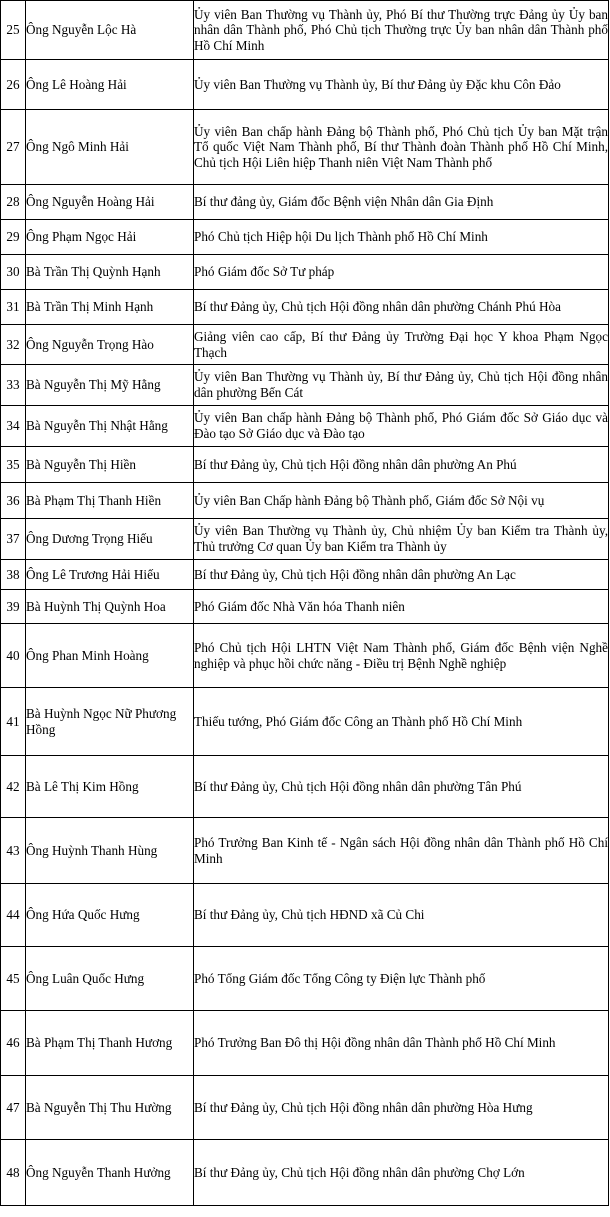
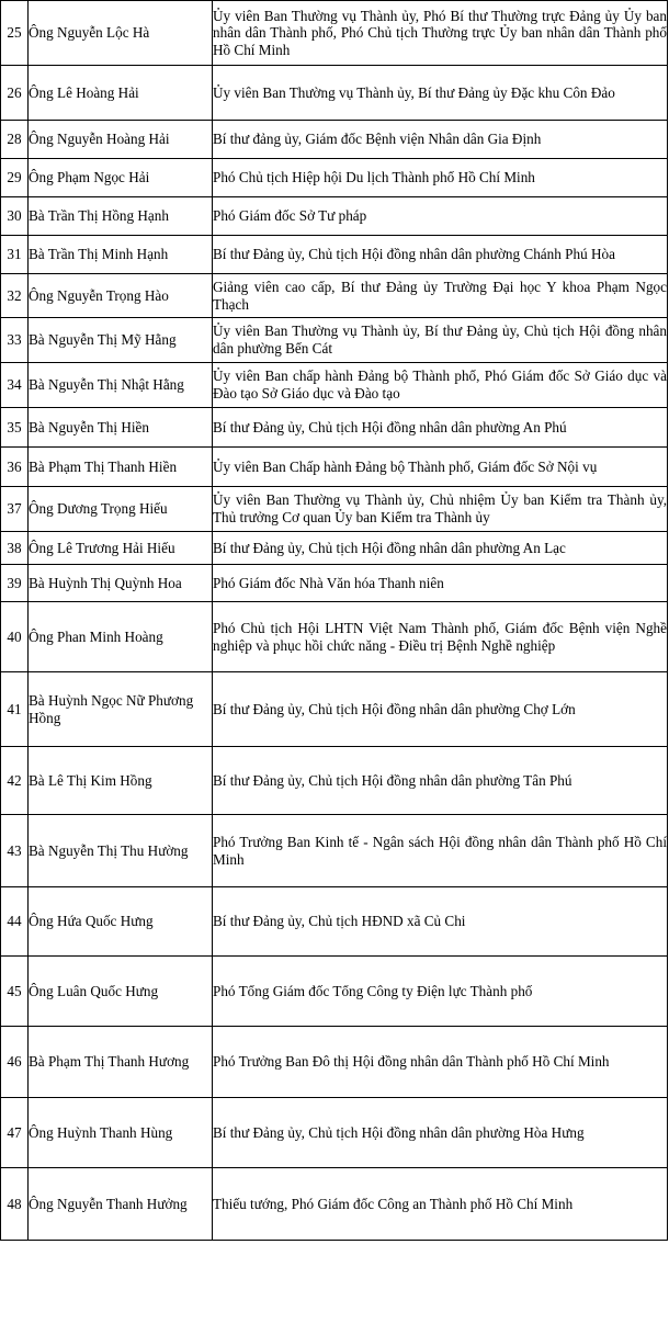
  25	Ông Nguyễn Lộc Hà	Ủy viên Ban Thường vụ Thành ủy, Phó Bí thư Thường trực Đảng ủy Ủy ban nhân dân Thành phố, Phó Chủ tịch Thường trực Ủy ban nhân dân Thành phố Hồ Chí Minh
  26	Ông Lê Hoàng Hải	Ủy viên Ban Thường vụ Thành ủy, Bí thư Đảng ủy Đặc khu Côn Đảo
- 27	Ông Ngô Minh Hải	Ủy viên Ban chấp hành Đảng bộ Thành phố, Phó Chủ tịch Ủy ban Mặt trận Tổ quốc Việt Nam Thành phố, Bí thư Thành đoàn Thành phố Hồ Chí Minh, Chủ tịch Hội Liên hiệp Thanh niên Việt Nam Thành phố
  28	Ông Nguyễn Hoàng Hải	Bí thư đảng ủy, Giám đốc Bệnh viện Nhân dân Gia Định
  29	Ông Phạm Ngọc Hải	Phó Chủ tịch Hiệp hội Du lịch Thành phố Hồ Chí Minh
- 30	Bà Trần Thị Quỳnh Hạnh	Phó Giám đốc Sở Tư pháp
+ 30	Bà Trần Thị Hồng Hạnh	Phó Giám đốc Sở Tư pháp
  31	Bà Trần Thị Minh Hạnh	Bí thư Đảng ủy, Chủ tịch Hội đồng nhân dân phường Chánh Phú Hòa
  32	Ông Nguyễn Trọng Hào	Giảng viên cao cấp, Bí thư Đảng ủy Trường Đại học Y khoa Phạm Ngọc Thạch
  33	Bà Nguyễn Thị Mỹ Hằng	Ủy viên Ban Thường vụ Thành ủy, Bí thư Đảng ủy, Chủ tịch Hội đồng nhân dân phường Bến Cát
  34	Bà Nguyễn Thị Nhật Hằng	Ủy viên Ban chấp hành Đảng bộ Thành phố, Phó Giám đốc Sở Giáo dục và Đào tạo Sở Giáo dục và Đào tạo
  35	Bà Nguyễn Thị Hiền	Bí thư Đảng ủy, Chủ tịch Hội đồng nhân dân phường An Phú
  36	Bà Phạm Thị Thanh Hiền	Ủy viên Ban Chấp hành Đảng bộ Thành phố, Giám đốc Sở Nội vụ
  37	Ông Dương Trọng Hiếu	Ủy viên Ban Thường vụ Thành ủy, Chủ nhiệm Ủy ban Kiểm tra Thành ủy, Thủ trưởng Cơ quan Ủy ban Kiểm tra Thành ủy
  38	Ông Lê Trương Hải Hiếu	Bí thư Đảng ủy, Chủ tịch Hội đồng nhân dân phường An Lạc
  39	Bà Huỳnh Thị Quỳnh Hoa	Phó Giám đốc Nhà Văn hóa Thanh niên
  40	Ông Phan Minh Hoàng	Phó Chủ tịch Hội LHTN Việt Nam Thành phố, Giám đốc Bệnh viện Nghề nghiệp và phục hồi chức năng - Điều trị Bệnh Nghề nghiệp
- 41	Bà Huỳnh Ngọc Nữ Phương Hồng	Thiếu tướng, Phó Giám đốc Công an Thành phố Hồ Chí Minh
+ 41	Bà Huỳnh Ngọc Nữ Phương Hồng	Bí thư Đảng ủy, Chủ tịch Hội đồng nhân dân phường Chợ Lớn
  42	Bà Lê Thị Kim Hồng	Bí thư Đảng ủy, Chủ tịch Hội đồng nhân dân phường Tân Phú
- 43	Ông Huỳnh Thanh Hùng	Phó Trưởng Ban Kinh tế - Ngân sách Hội đồng nhân dân Thành phố Hồ Chí Minh
+ 43	Bà Nguyễn Thị Thu Hường	Phó Trưởng Ban Kinh tế - Ngân sách Hội đồng nhân dân Thành phố Hồ Chí Minh
  44	Ông Hứa Quốc Hưng	Bí thư Đảng ủy, Chủ tịch HĐND xã Củ Chi
  45	Ông Luân Quốc Hưng	Phó Tổng Giám đốc Tổng Công ty Điện lực Thành phố
  46	Bà Phạm Thị Thanh Hương	Phó Trưởng Ban Đô thị Hội đồng nhân dân Thành phố Hồ Chí Minh
- 47	Bà Nguyễn Thị Thu Hường	Bí thư Đảng ủy, Chủ tịch Hội đồng nhân dân phường Hòa Hưng
+ 47	Ông Huỳnh Thanh Hùng	Bí thư Đảng ủy, Chủ tịch Hội đồng nhân dân phường Hòa Hưng
- 48	Ông Nguyễn Thanh Hưởng	Bí thư Đảng ủy, Chủ tịch Hội đồng nhân dân phường Chợ Lớn
+ 48	Ông Nguyễn Thanh Hưởng	Thiếu tướng, Phó Giám đốc Công an Thành phố Hồ Chí Minh
